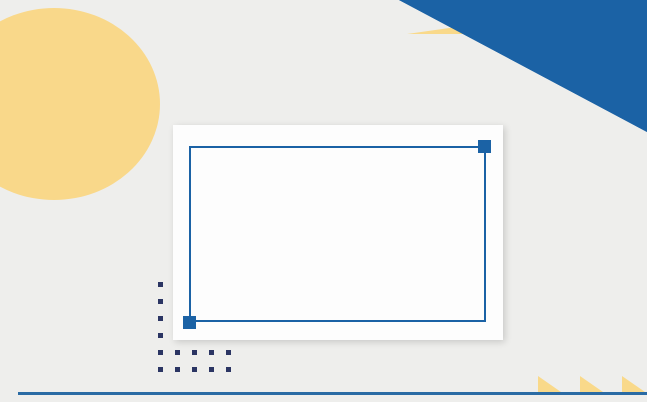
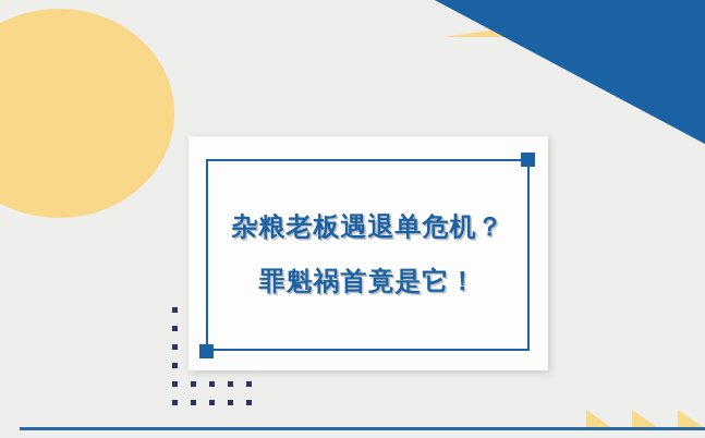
+ 杂粮老板遇退单危机？
+ 罪魁祸首竟是它！
